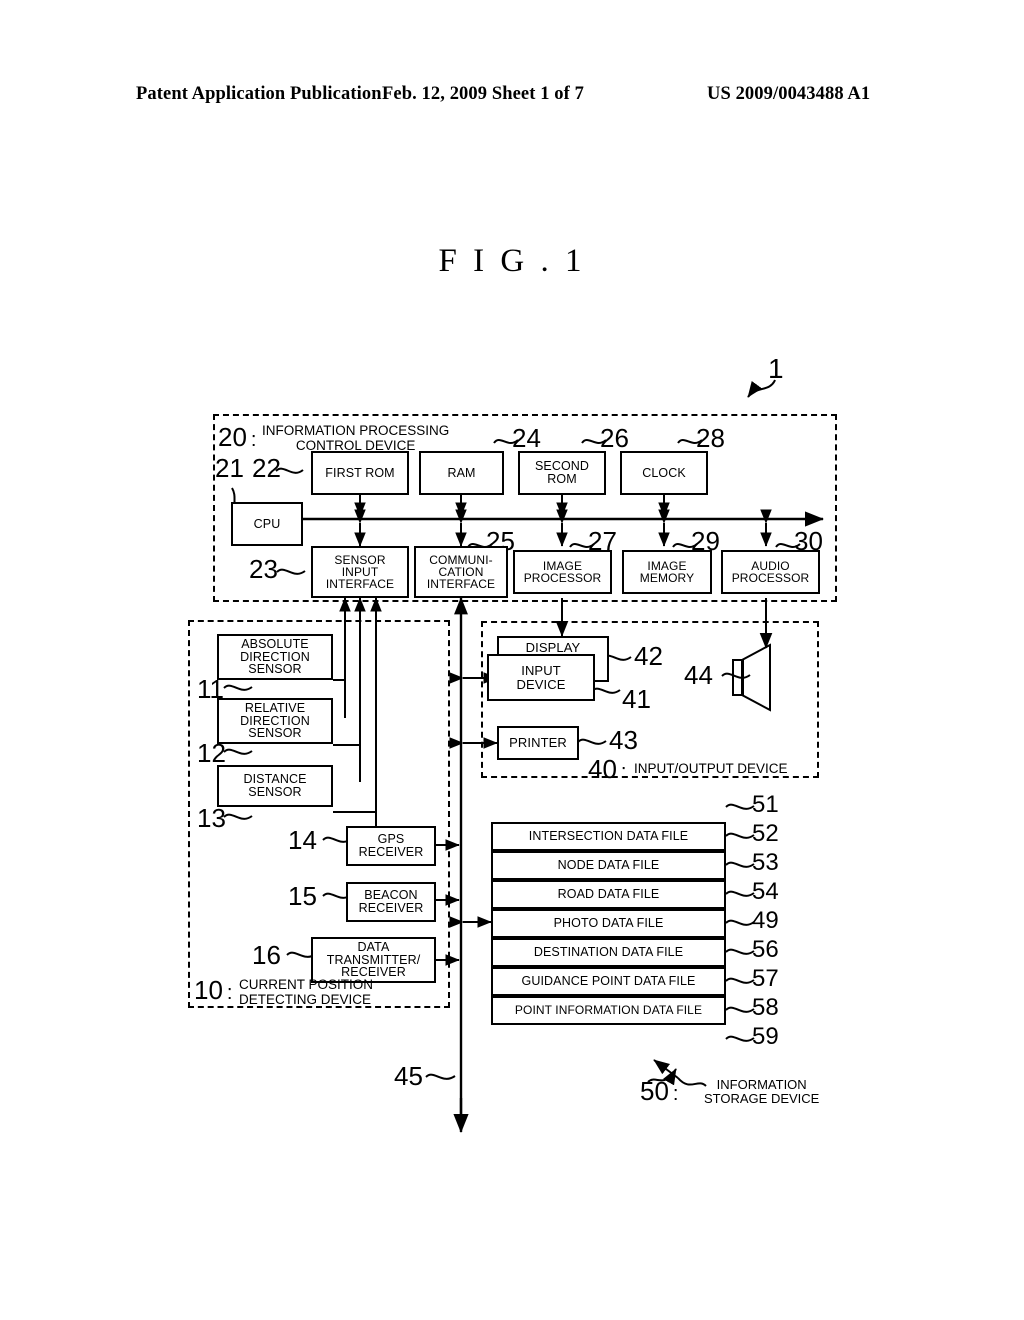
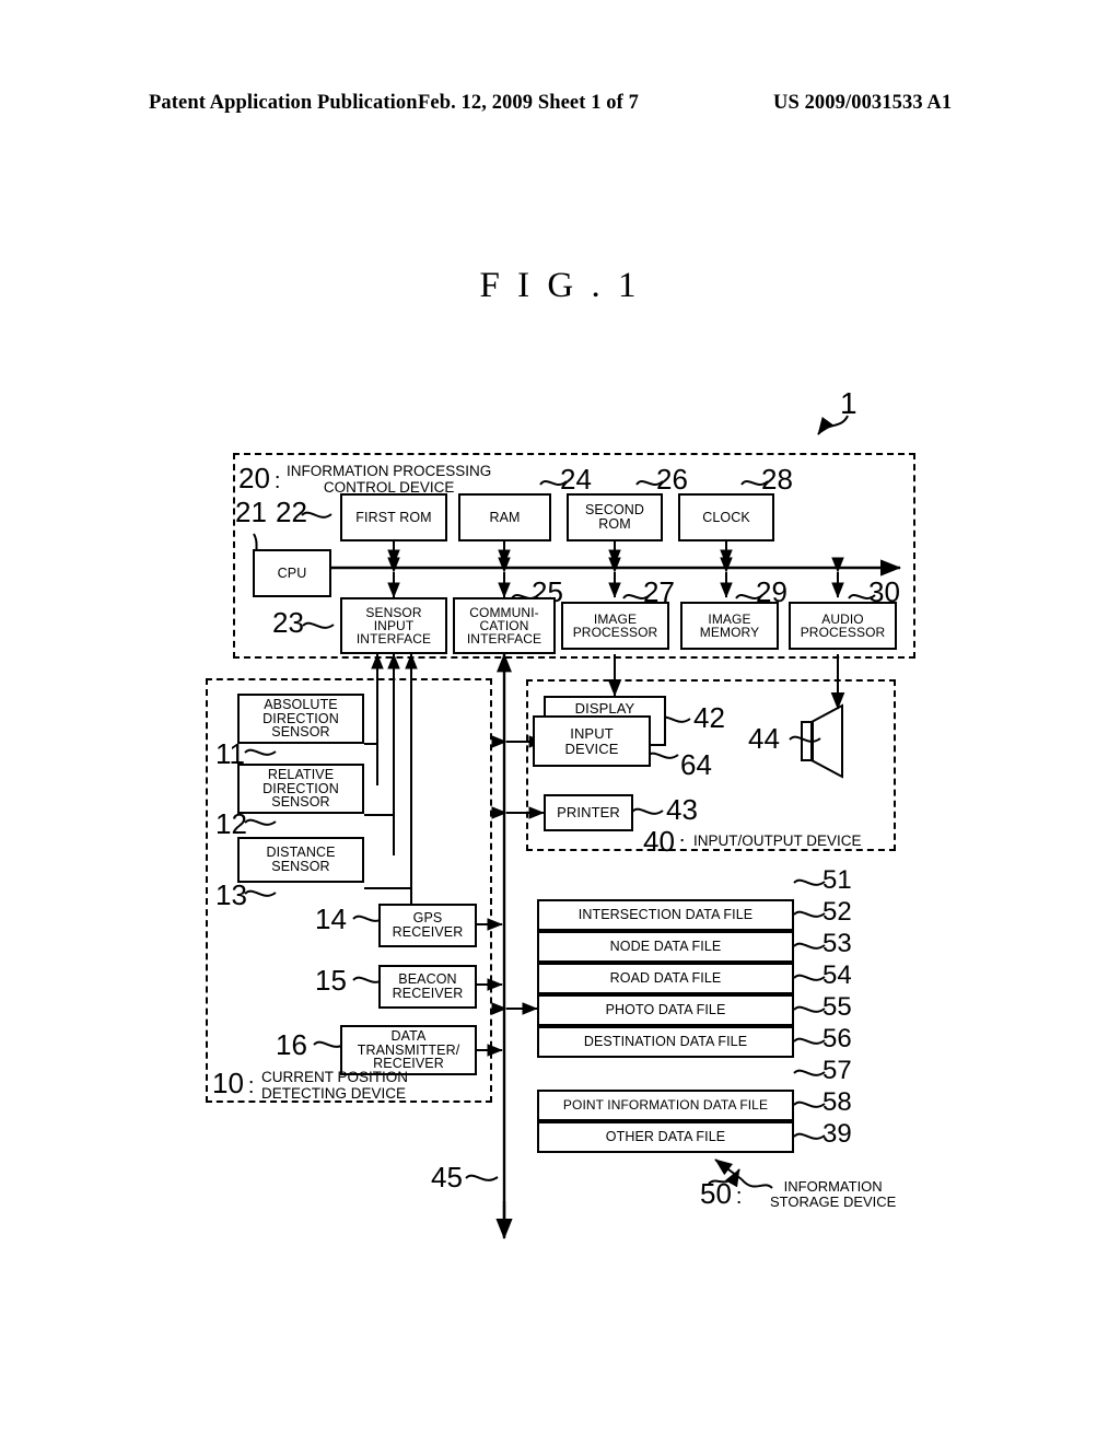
  Patent Application Publication
  Feb. 12, 2009 Sheet 1 of 7
- US 2009/0043488 A1
+ US 2009/0031533 A1
  F I G . 1
  20 :
  INFORMATION PROCESSING
  CONTROL DEVICE
  21
  CPU
  22
  FIRST ROM
  24
  RAM
  26
  SECOND
  ROM
  28
  CLOCK
  23
  SENSOR
  INPUT
  INTERFACE
  25
  COMMUNI-
  CATION
  INTERFACE
  27
  IMAGE
  PROCESSOR
  29
  IMAGE
  MEMORY
  30
  AUDIO
  PROCESSOR
  1
  ABSOLUTE
  DIRECTION
  SENSOR
  11
  RELATIVE
  DIRECTION
  SENSOR
  12
  DISTANCE
  SENSOR
  13
  14
  GPS
  RECEIVER
  15
  BEACON
  RECEIVER
  16
  DATA
  TRANSMITTER/
  RECEIVER
  10 :
  CURRENT POSITION
  DETECTING DEVICE
  DISPLAY
  42
  INPUT
  DEVICE
- 41
+ 64
  PRINTER
  43
  44
  40 :
  INPUT/OUTPUT DEVICE
  51
  INTERSECTION DATA FILE
  52
  NODE DATA FILE
  53
  ROAD DATA FILE
  54
  PHOTO DATA FILE
- 49
+ 55
  DESTINATION DATA FILE
  56
- GUIDANCE POINT DATA FILE
  57
  POINT INFORMATION DATA FILE
  58
+ OTHER DATA FILE
- 59
+ 39
  50 :
  INFORMATION
  STORAGE DEVICE
  45
